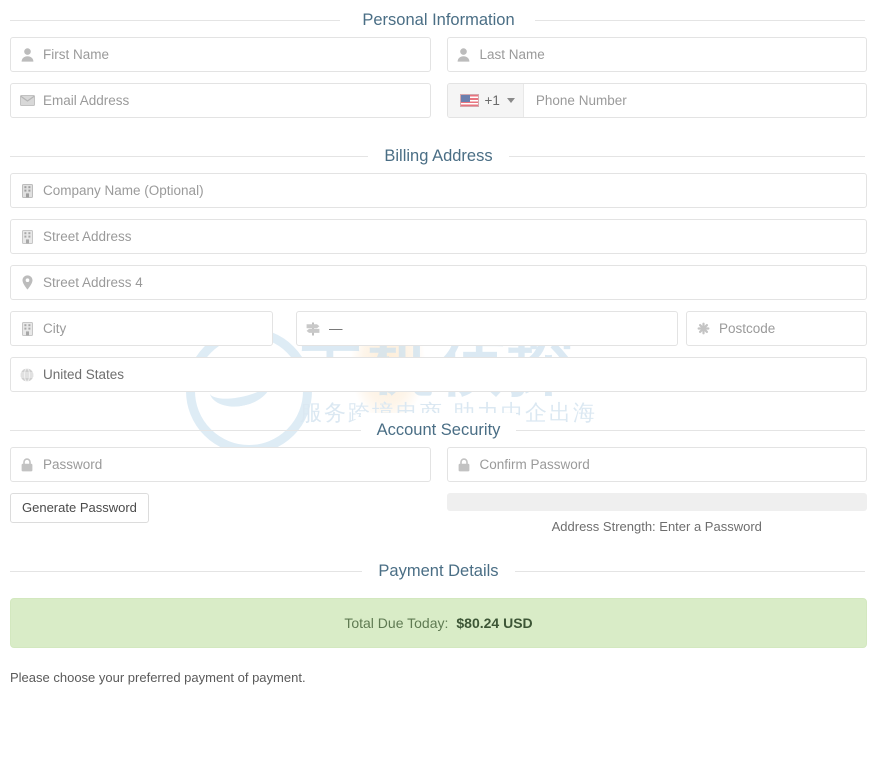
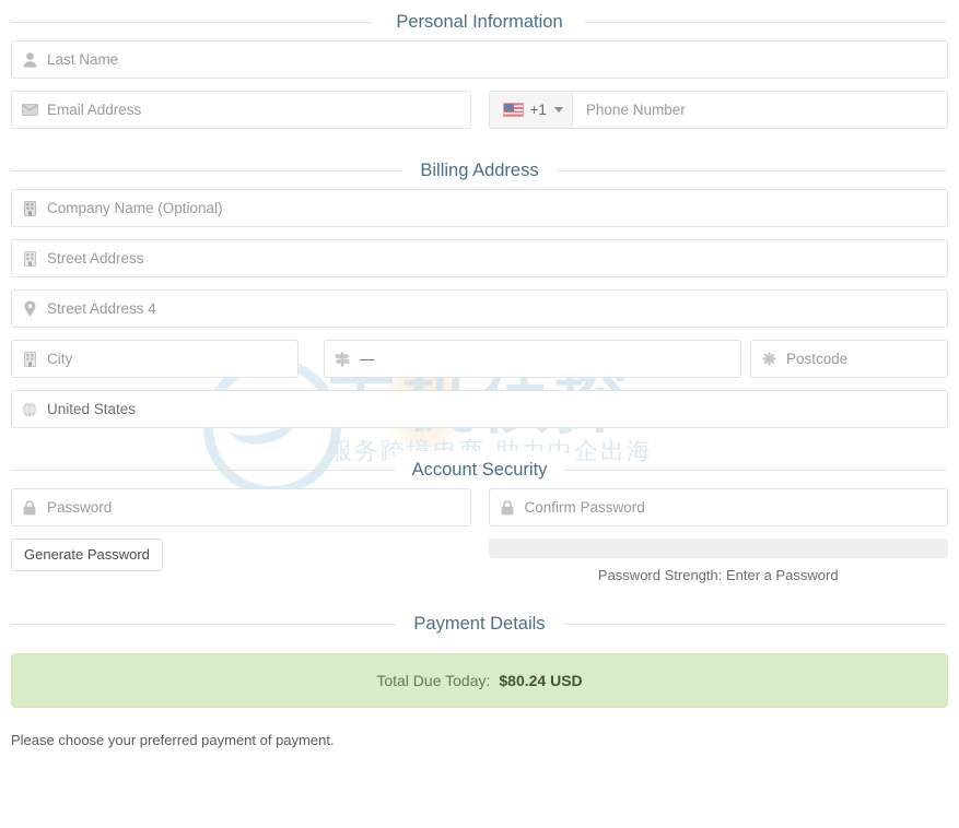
  Personal Information
- First Name
  Last Name
  Email Address
  +1
  Phone Number
  Billing Address
  Company Name (Optional)
  Street Address
  Street Address 4
  City
  —
  Postcode
  United States
  Account Security
  Password
  Confirm Password
  Generate Password
- Address Strength: Enter a Password
+ Password Strength: Enter a Password
  Payment Details
  Total Due Today:
  $80.24 USD
  Please choose your preferred payment of payment.
